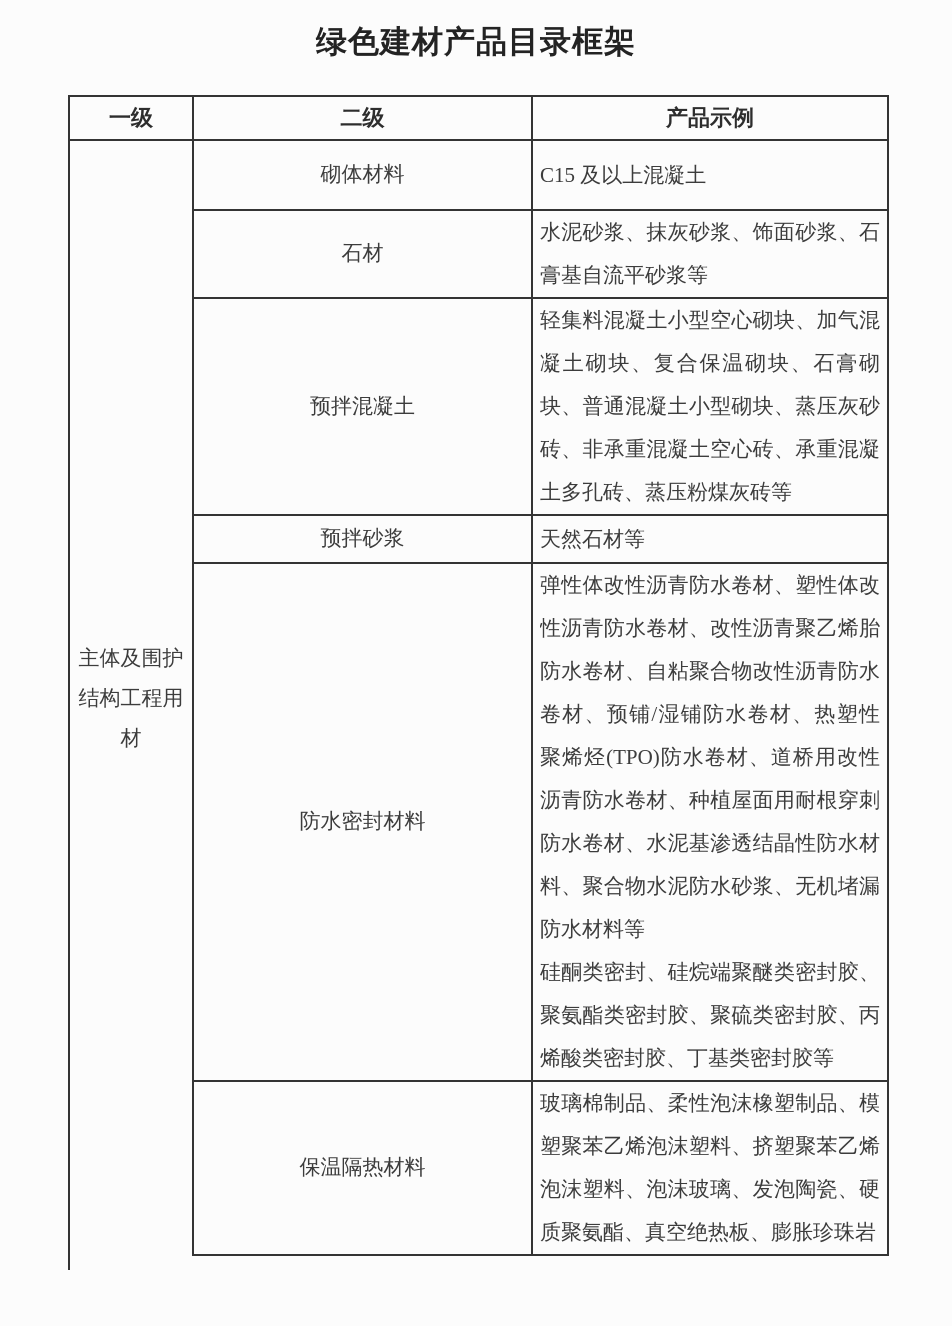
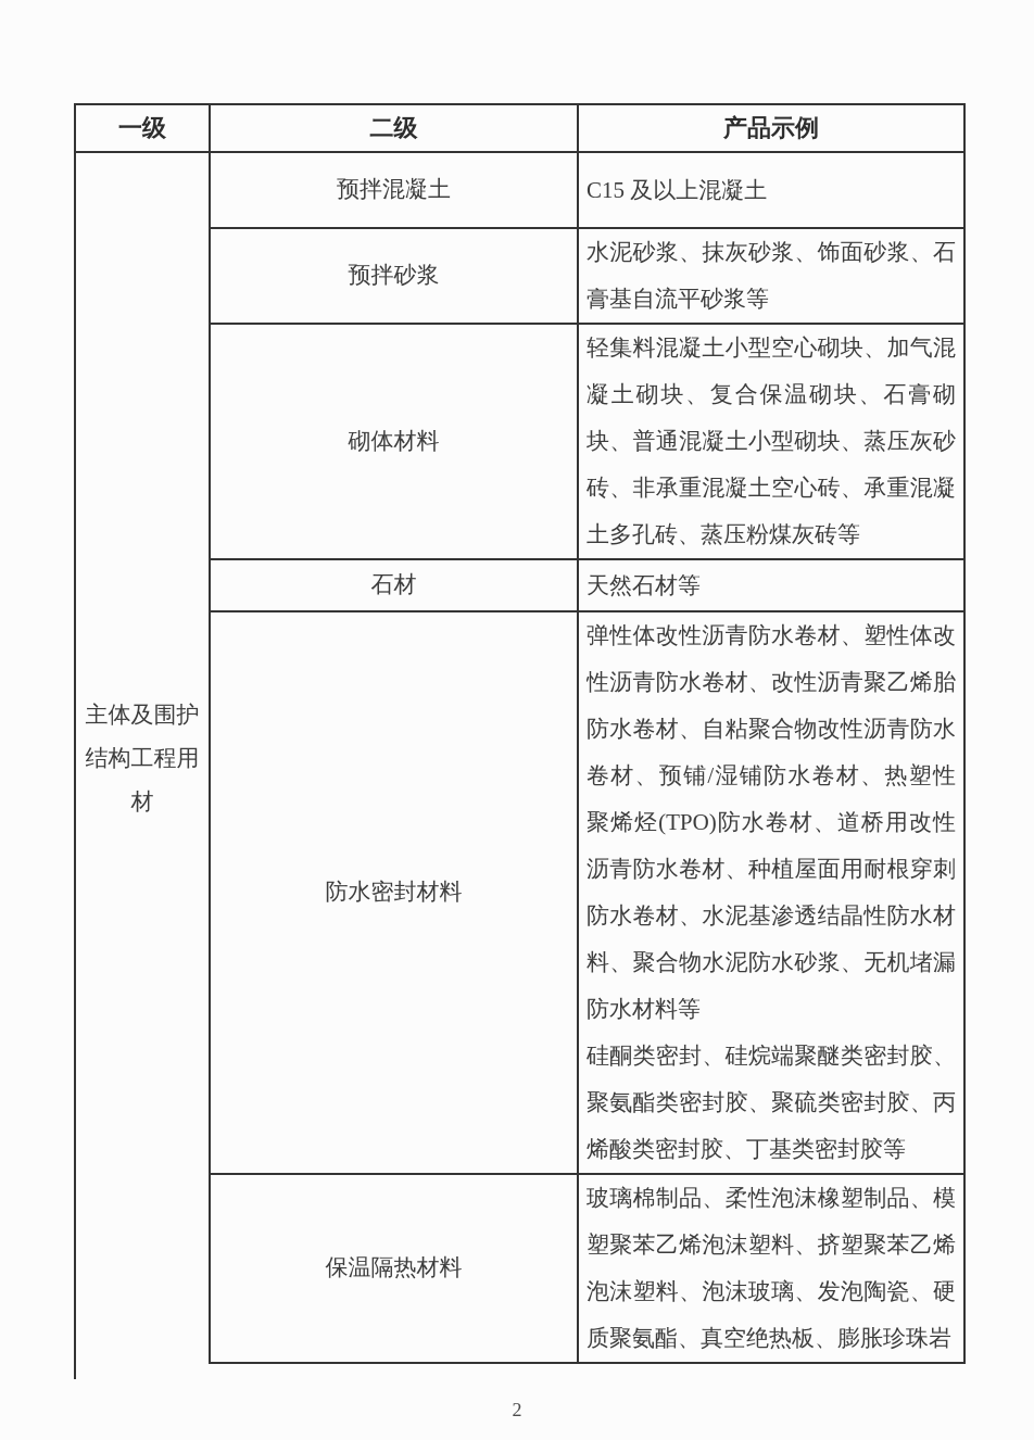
- 绿色建材产品目录框架
  一级	二级	产品示例
- 主体及围护结构工程用材	砌体材料	C15 及以上混凝土
+ 主体及围护结构工程用材	预拌混凝土	C15 及以上混凝土
- 石材	水泥砂浆、抹灰砂浆、饰面砂浆、石膏基自流平砂浆等
+ 预拌砂浆	水泥砂浆、抹灰砂浆、饰面砂浆、石膏基自流平砂浆等
- 预拌混凝土	轻集料混凝土小型空心砌块、加气混凝土砌块、复合保温砌块、石膏砌块、普通混凝土小型砌块、蒸压灰砂砖、非承重混凝土空心砖、承重混凝土多孔砖、蒸压粉煤灰砖等
+ 砌体材料	轻集料混凝土小型空心砌块、加气混凝土砌块、复合保温砌块、石膏砌块、普通混凝土小型砌块、蒸压灰砂砖、非承重混凝土空心砖、承重混凝土多孔砖、蒸压粉煤灰砖等
- 预拌砂浆	天然石材等
+ 石材	天然石材等
  防水密封材料	弹性体改性沥青防水卷材、塑性体改性沥青防水卷材、改性沥青聚乙烯胎防水卷材、自粘聚合物改性沥青防水卷材、预铺/湿铺防水卷材、热塑性聚烯烃(TPO)防水卷材、道桥用改性沥青防水卷材、种植屋面用耐根穿刺防水卷材、水泥基渗透结晶性防水材料、聚合物水泥防水砂浆、无机堵漏防水材料等 硅酮类密封、硅烷端聚醚类密封胶、聚氨酯类密封胶、聚硫类密封胶、丙烯酸类密封胶、丁基类密封胶等
  保温隔热材料	玻璃棉制品、柔性泡沫橡塑制品、模塑聚苯乙烯泡沫塑料、挤塑聚苯乙烯泡沫塑料、泡沫玻璃、发泡陶瓷、硬质聚氨酯、真空绝热板、膨胀珍珠岩
+ 2
